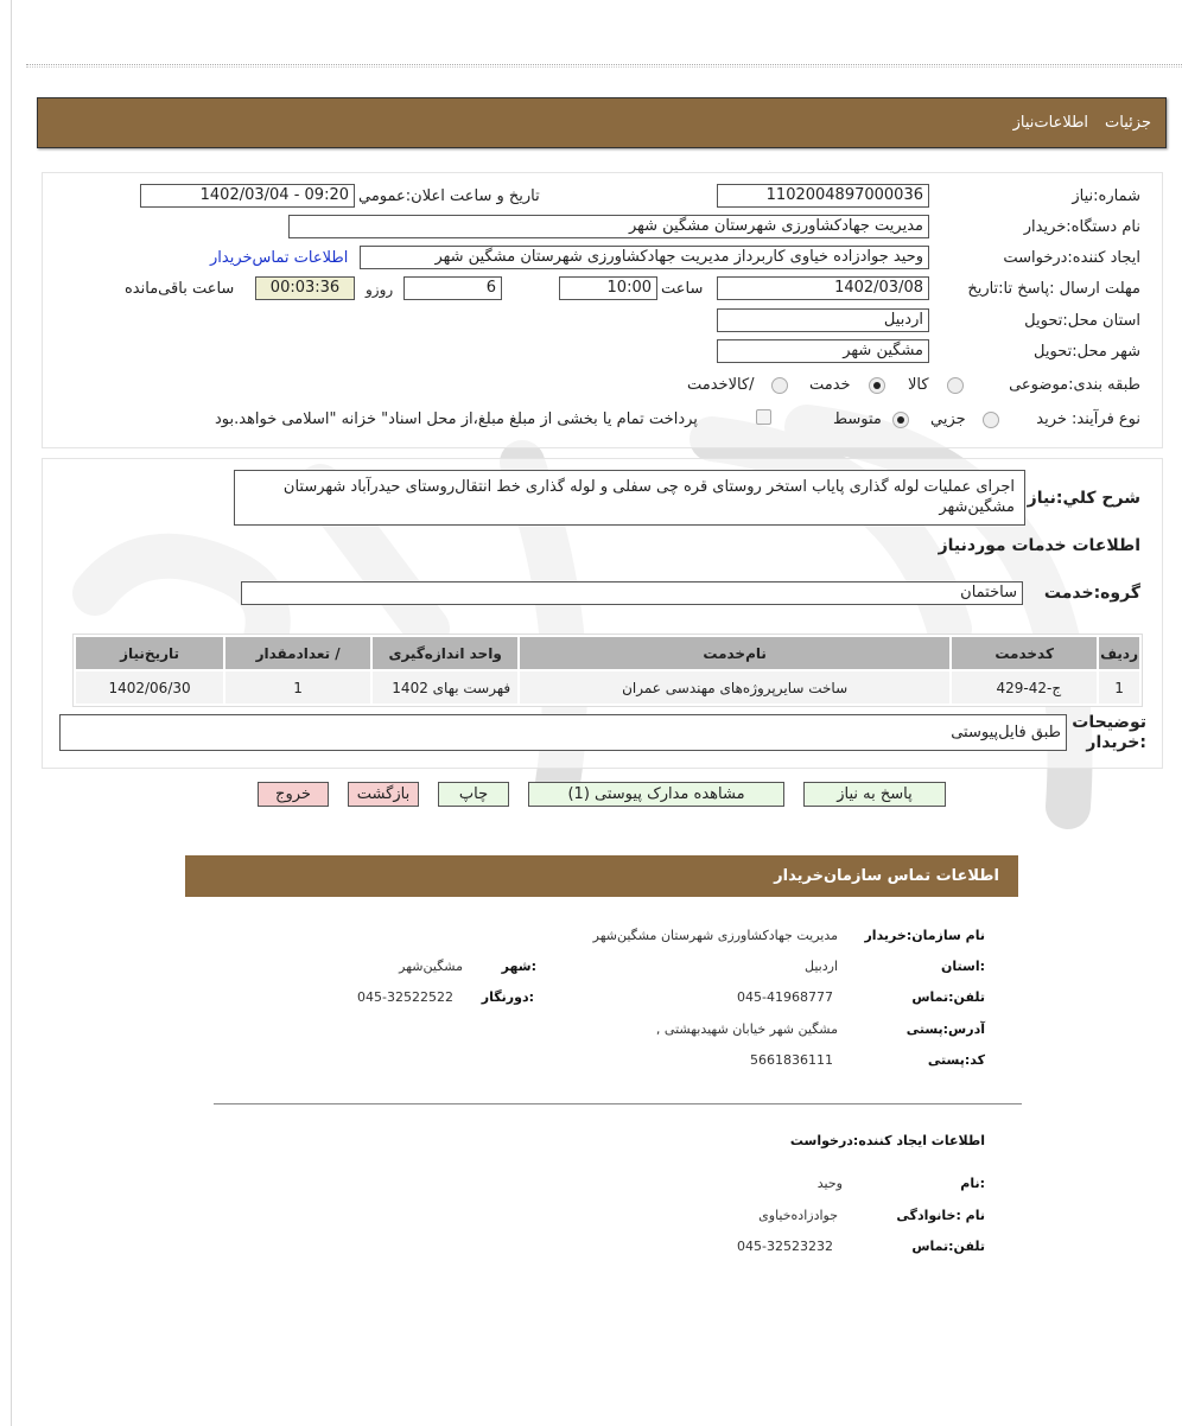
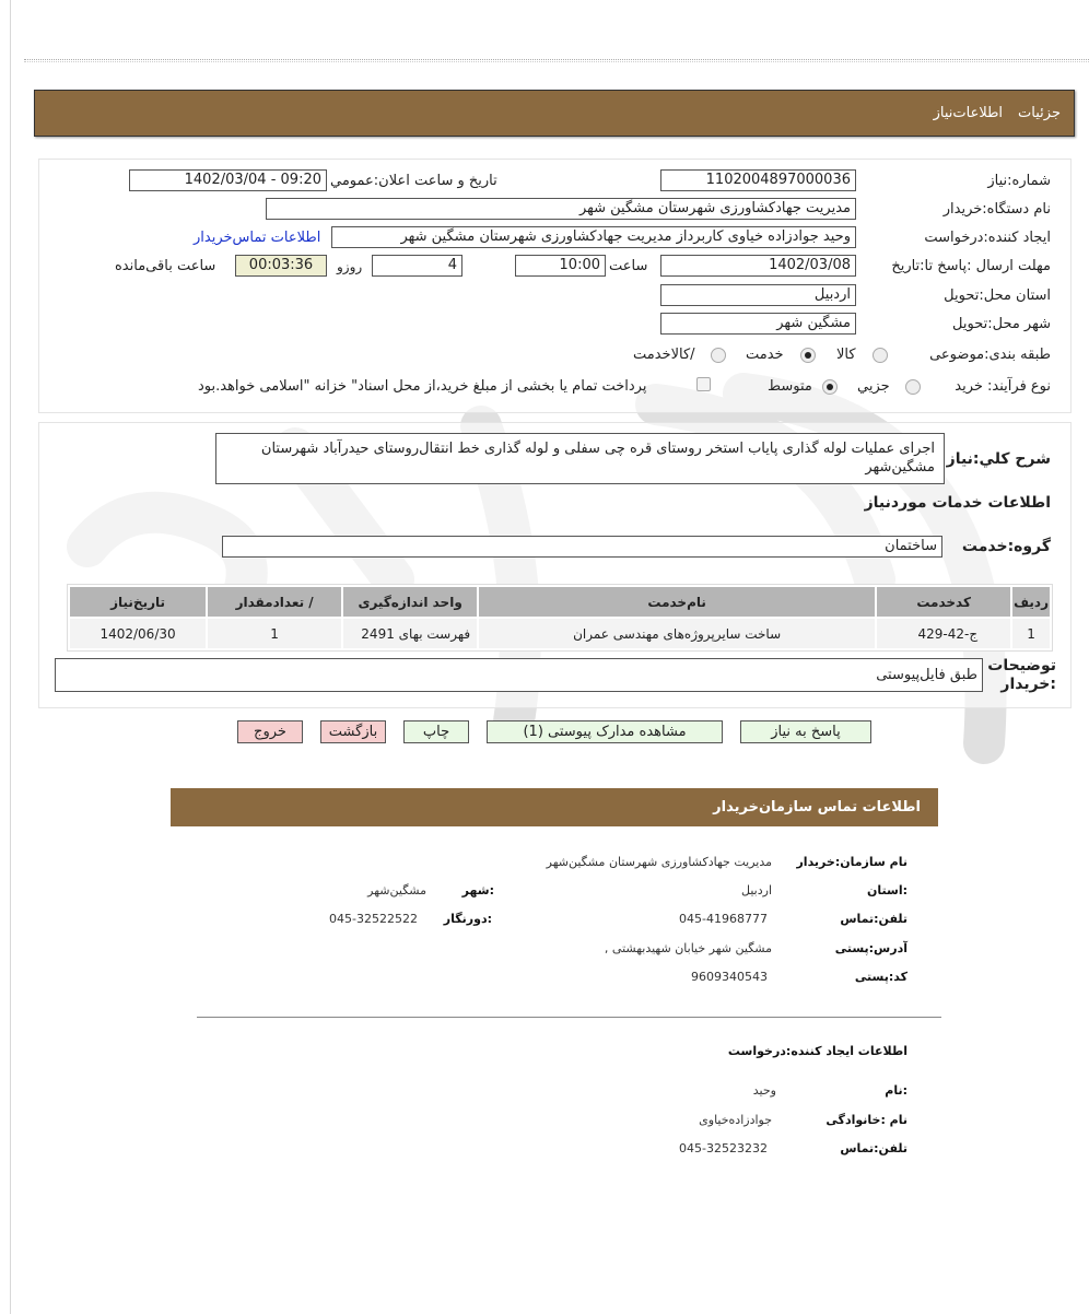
  جزئیات
  اطلاعات‌نیاز
  شماره:نیاز
  1102004897000036
  تاریخ و ساعت اعلان:عمومي
  1402/03/04 - 09:20
  نام دستگاه:خریدار
  مدیریت جهادکشاورزی شهرستان مشگین شهر
  ایجاد کننده:درخواست
  وحید جوادزاده خیاوی کاربرداز مدیریت جهادکشاورزی شهرستان مشگین شهر
  اطلاعات تماس‌خریدار
  مهلت ارسال :پاسخ تا:تاریخ
  1402/03/08
  ساعت
  10:00
- 6
+ 4
  روزو
  00:03:36
  ساعت باقی‌مانده
  استان محل:تحویل
  اردبیل
  شهر محل:تحویل
  مشگین شهر
  طبقه بندی:موضوعی
  کالا
  خدمت
  /کالاخدمت
  نوع فرآیند: خرید
  جزیي
  متوسط
- پرداخت تمام یا بخشی از مبلغ مبلغ،از محل اسناد" خزانه "اسلامی خواهد.بود
+ پرداخت تمام یا بخشی از مبلغ خرید،از محل اسناد" خزانه "اسلامی خواهد.بود
  شرح کلي:نیاز
  اجرای عملیات لوله گذاری پایاب استخر روستای قره چی سفلی و لوله گذاری خط انتقال‌روستای حیدرآباد شهرستان مشگین‌شهر
  اطلاعات خدمات موردنیاز
  گروه:خدمت
  ساختمان
  ردیف	کدخدمت	نام‌خدمت	واحد اندازه‌گیری	/ تعدادمقدار	تاریخ‌نیاز
- 1	ج-42-429	ساخت سایرپروژه‌های مهندسی عمران	فهرست بهای 1402	1	1402/06/30
+ 1	ج-42-429	ساخت سایرپروژه‌های مهندسی عمران	فهرست بهای 2491	1	1402/06/30
  توضیحات :خریدار
  طبق فایل‌پیوستی
  پاسخ به نیاز
  مشاهده مدارک پیوستی (1)
  چاپ
  بازگشت
  خروج
  اطلاعات تماس سازمان‌خریدار
  نام سازمان:خریدار
  مدیریت جهادکشاورزی شهرستان مشگین‌شهر
  :استان
  اردبیل
  :شهر
  مشگین‌شهر
  تلفن:تماس
  045-41968777
  :دورنگار
  045-32522522
  آدرس:پستی
  مشگین شهر خیابان شهیدبهشتی ,
  کد:پستی
- 5661836111
+ 9609340543
  اطلاعات ایجاد کننده:درخواست
  :نام
  وحید
  نام :خانوادگی
  جوادزاده‌خیاوی
  تلفن:تماس
  045-32523232
